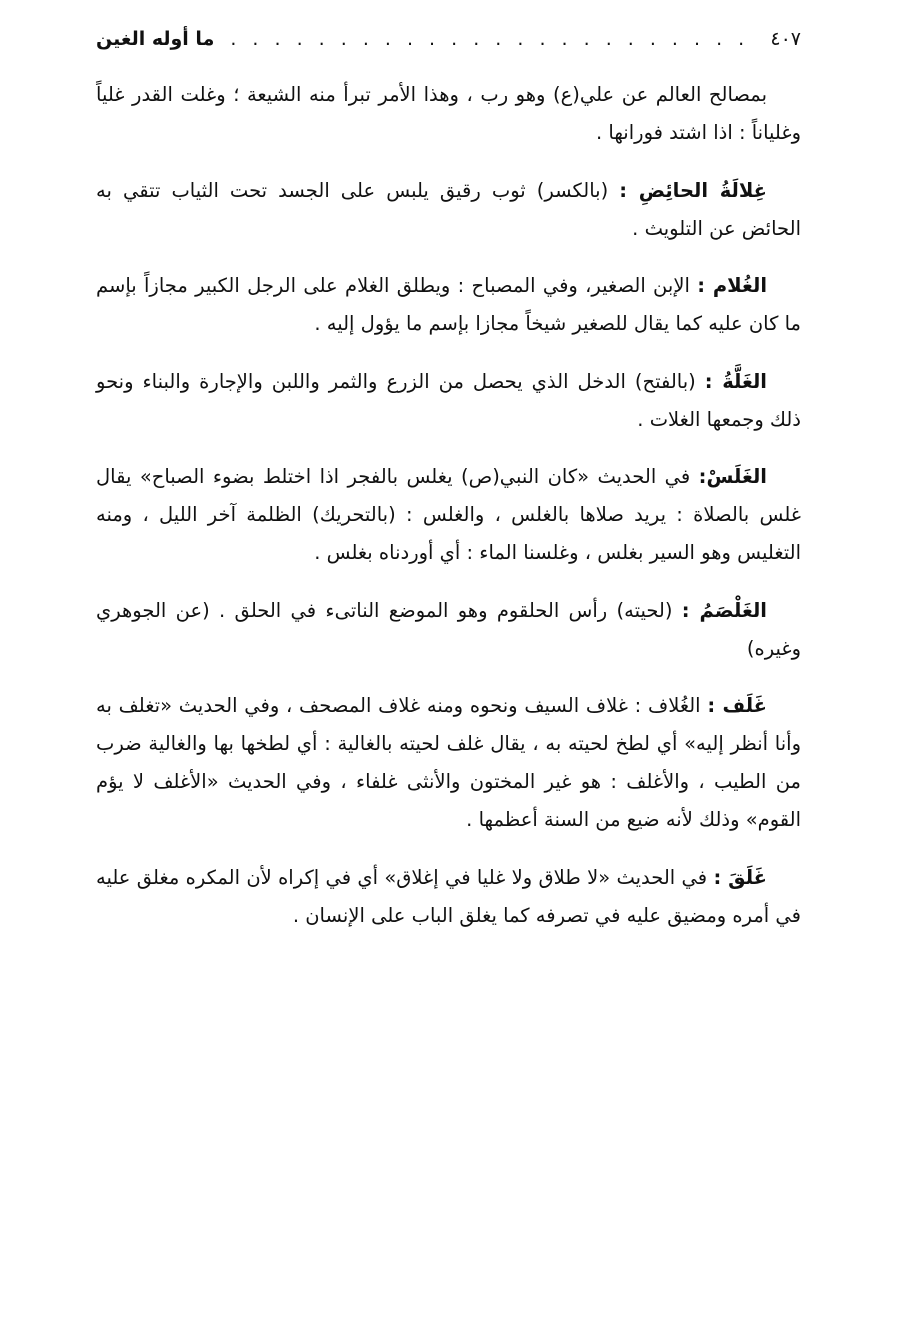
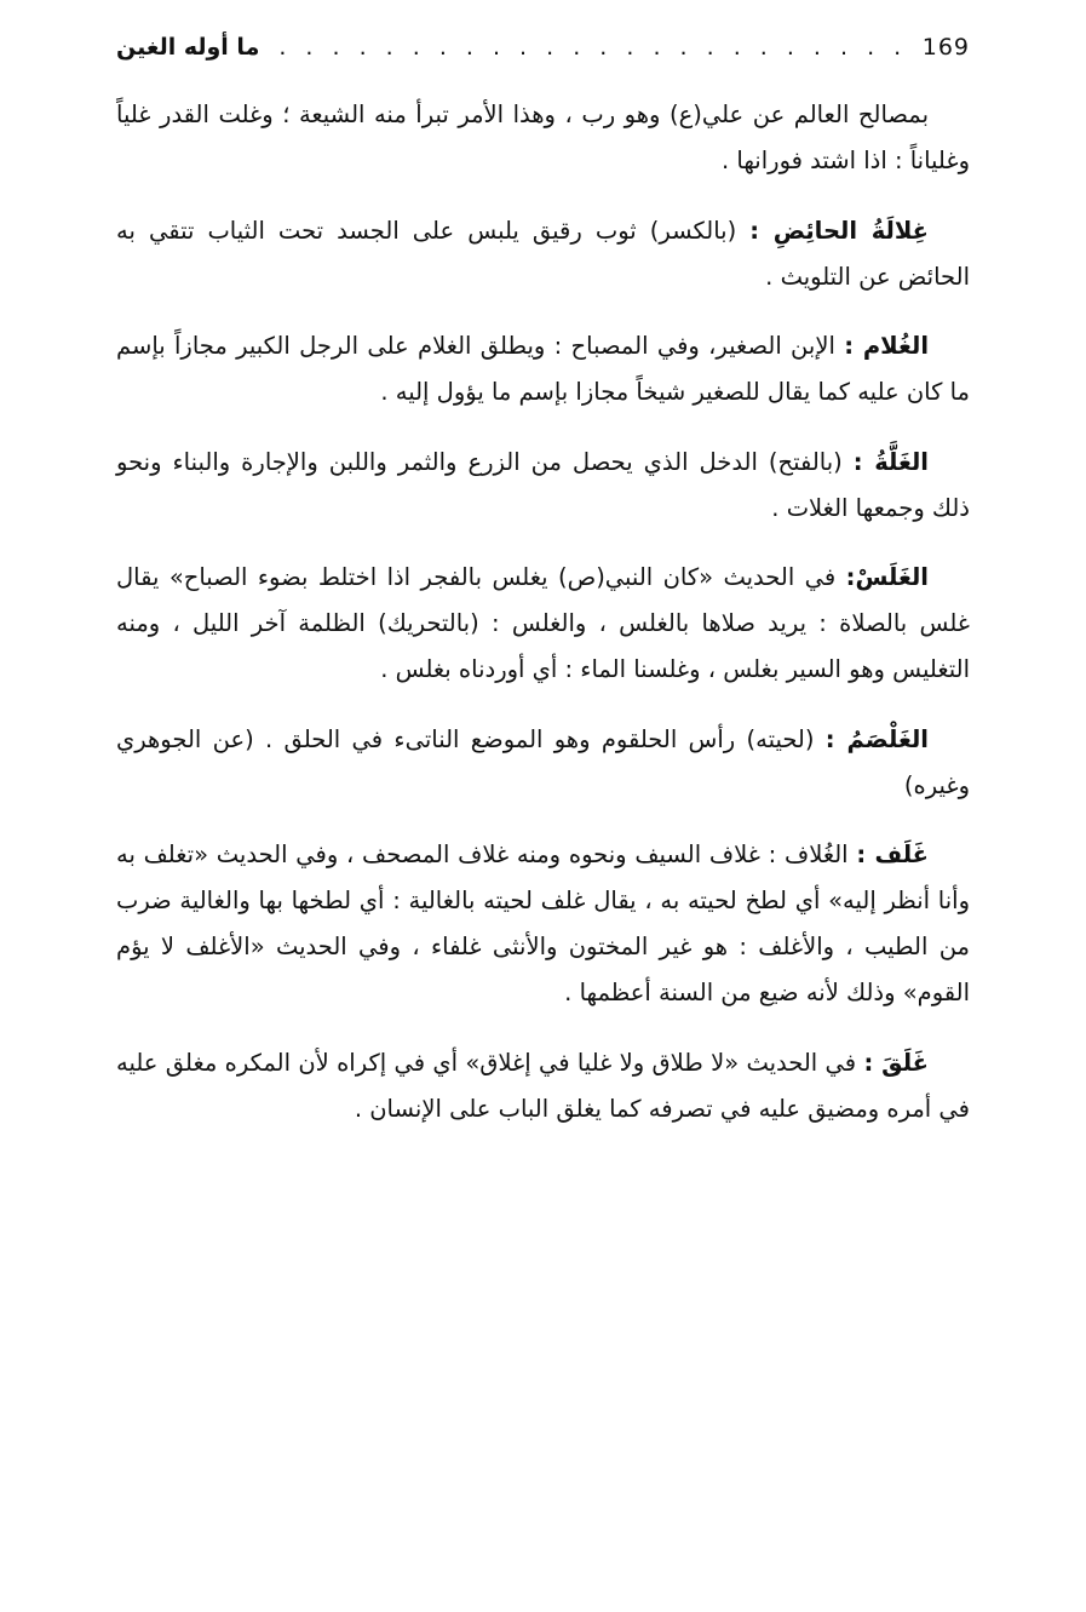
- ٤٠٧
+ 169
  . . . . . . . . . . . . . . . . . . . . . . . .
  ما أوله الغين
  بمصالح العالم عن علي(ع) وهو رب ، وهذا الأمر تبرأ منه الشيعة ؛ وغلت القدر غلياً وغلياناً : اذا اشتد فورانها .
  غِلالَةُ الحائِضِ : (بالكسر) ثوب رقيق يلبس على الجسد تحت الثياب تتقي به الحائض عن التلويث .
  الغُلام : الإبن الصغير، وفي المصباح : ويطلق الغلام على الرجل الكبير مجازاً بإسم ما كان عليه كما يقال للصغير شيخاً مجازا بإسم ما يؤول إليه .
  الغَلَّةُ : (بالفتح) الدخل الذي يحصل من الزرع والثمر واللبن والإجارة والبناء ونحو ذلك وجمعها الغلات .
  الغَلَسْ: في الحديث «كان النبي(ص) يغلس بالفجر اذا اختلط بضوء الصباح» يقال غلس بالصلاة : يريد صلاها بالغلس ، والغلس : (بالتحريك) الظلمة آخر الليل ، ومنه التغليس وهو السير بغلس ، وغلسنا الماء : أي أوردناه بغلس .
  الغَلْصَمُ : (لحيته) رأس الحلقوم وهو الموضع الناتىء في الحلق . (عن الجوهري وغيره)
  غَلَف : الغُلاف : غلاف السيف ونحوه ومنه غلاف المصحف ، وفي الحديث «تغلف به وأنا أنظر إليه» أي لطخ لحيته به ، يقال غلف لحيته بالغالية : أي لطخها بها والغالية ضرب من الطيب ، والأغلف : هو غير المختون والأنثى غلفاء ، وفي الحديث «الأغلف لا يؤم القوم» وذلك لأنه ضيع من السنة أعظمها .
  غَلَقَ : في الحديث «لا طلاق ولا غليا في إغلاق» أي في إكراه لأن المكره مغلق عليه في أمره ومضيق عليه في تصرفه كما يغلق الباب على الإنسان .
